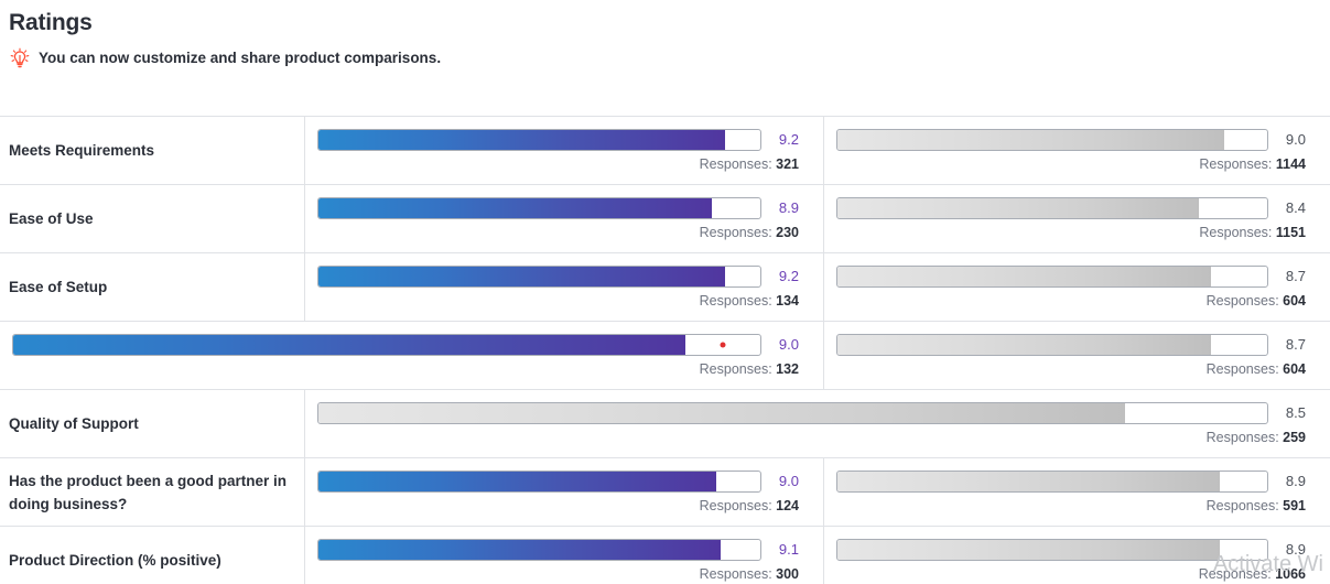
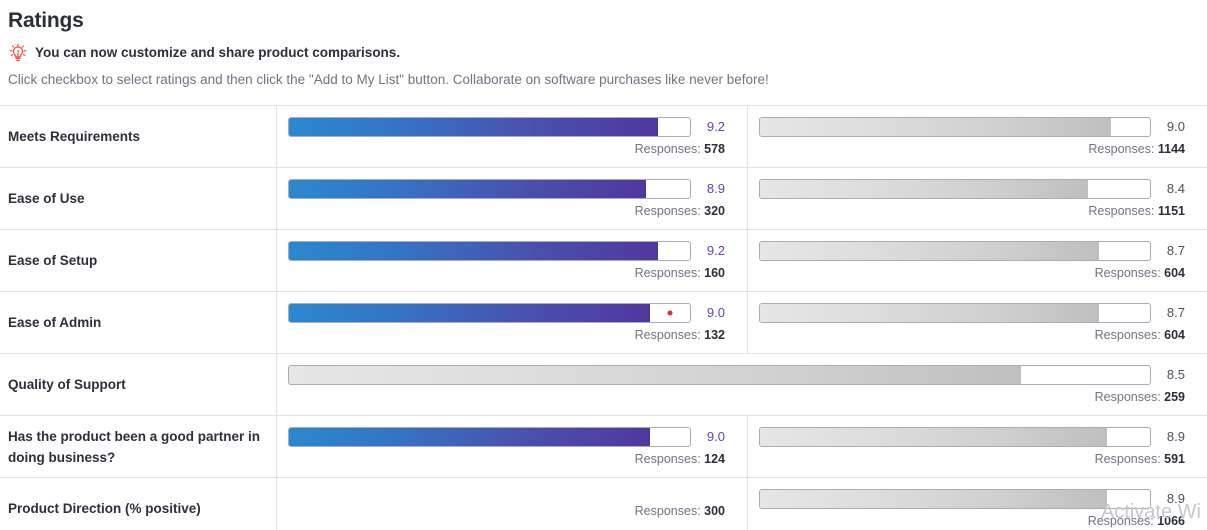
  Ratings
  You can now customize and share product comparisons.
+ Click checkbox to select ratings and then click the "Add to My List" button. Collaborate on software purchases like never before!
  Meets Requirements
  9.2
- Responses: 321
+ Responses: 578
  9.0
  Responses: 1144
  Ease of Use
  8.9
- Responses: 230
+ Responses: 320
  8.4
  Responses: 1151
  Ease of Setup
  9.2
- Responses: 134
+ Responses: 160
  8.7
  Responses: 604
+ Ease of Admin
  9.0
  Responses: 132
  8.7
  Responses: 604
  Quality of Support
  8.5
  Responses: 259
  Has the product been a good partner in doing business?
  9.0
  Responses: 124
  8.9
  Responses: 591
  Product Direction (% positive)
- 9.1
  Responses: 300
  8.9
  Responses: 1066
  Activate Wi
